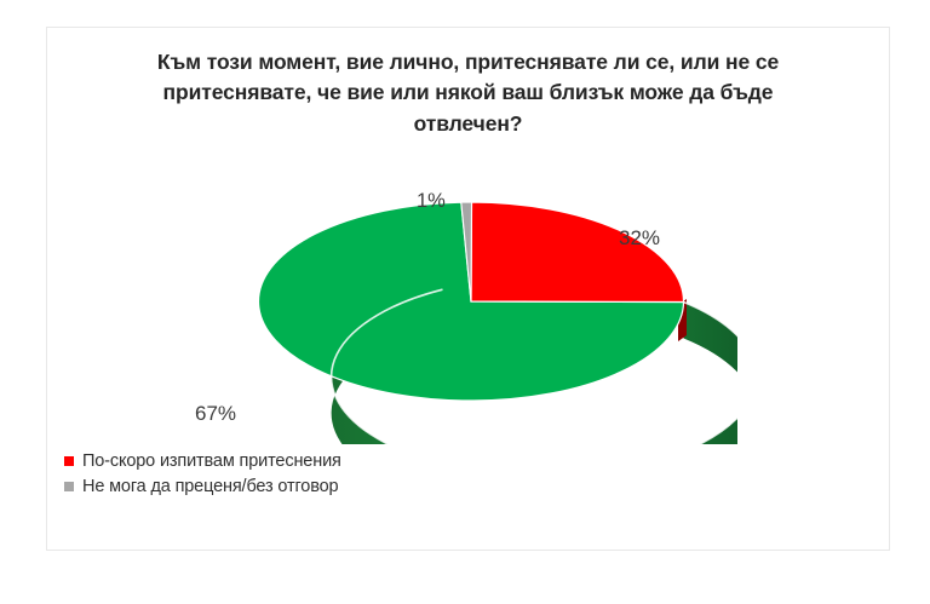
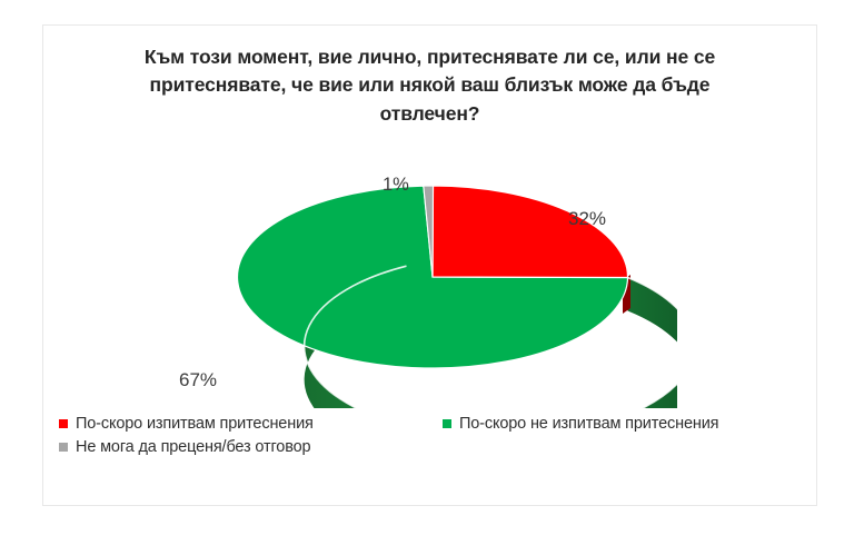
  Към този момент, вие лично, притеснявате ли се, или не се
  притеснявате, че вие или някой ваш близък може да бъде
  отвлечен?
  1%
  32%
  67%
  По-скоро изпитвам притеснения
+ По-скоро не изпитвам притеснения
  Не мога да преценя/без отговор
